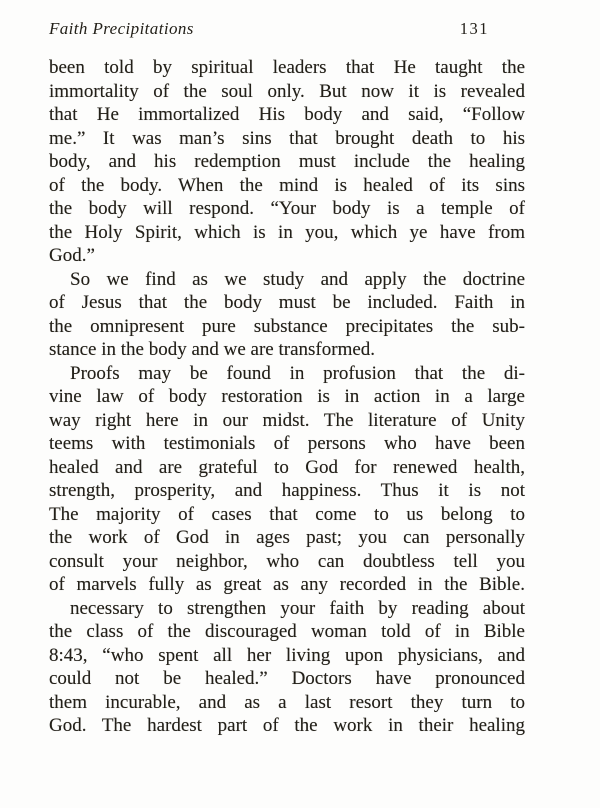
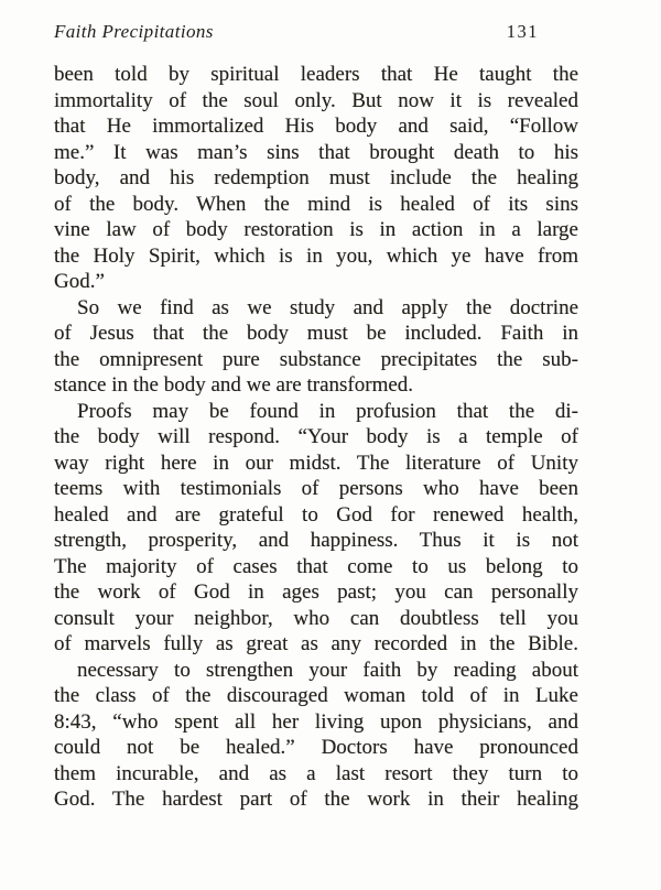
  Faith Precipitations
  131
  been told by spiritual leaders that He taught the
  immortality of the soul only. But now it is revealed
  that He immortalized His body and said, “Follow
  me.” It was man’s sins that brought death to his
  body, and his redemption must include the healing
  of the body. When the mind is healed of its sins
- the body will respond. “Your body is a temple of
+ vine law of body restoration is in action in a large
  the Holy Spirit, which is in you, which ye have from
  God.”
  So we find as we study and apply the doctrine
  of Jesus that the body must be included. Faith in
  the omnipresent pure substance precipitates the sub-
  stance in the body and we are transformed.
  Proofs may be found in profusion that the di-
- vine law of body restoration is in action in a large
+ the body will respond. “Your body is a temple of
  way right here in our midst. The literature of Unity
  teems with testimonials of persons who have been
  healed and are grateful to God for renewed health,
  strength, prosperity, and happiness. Thus it is not
  The majority of cases that come to us belong to
  the work of God in ages past; you can personally
  consult your neighbor, who can doubtless tell you
  of marvels fully as great as any recorded in the Bible.
  necessary to strengthen your faith by reading about
- the class of the discouraged woman told of in Bible
+ the class of the discouraged woman told of in Luke
  8:43, “who spent all her living upon physicians, and
  could not be healed.” Doctors have pronounced
  them incurable, and as a last resort they turn to
  God. The hardest part of the work in their healing
